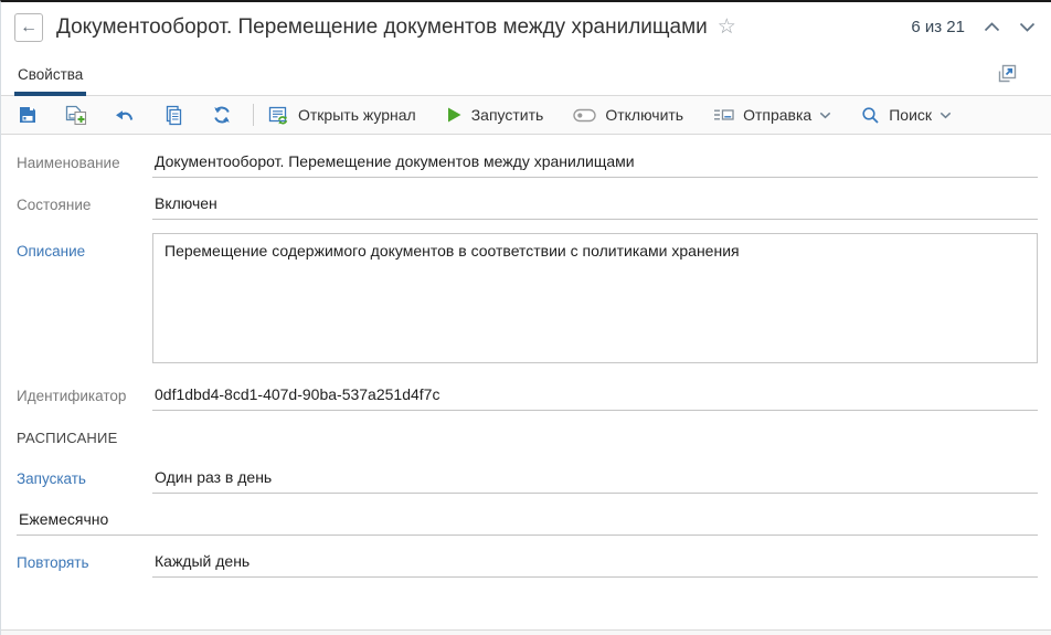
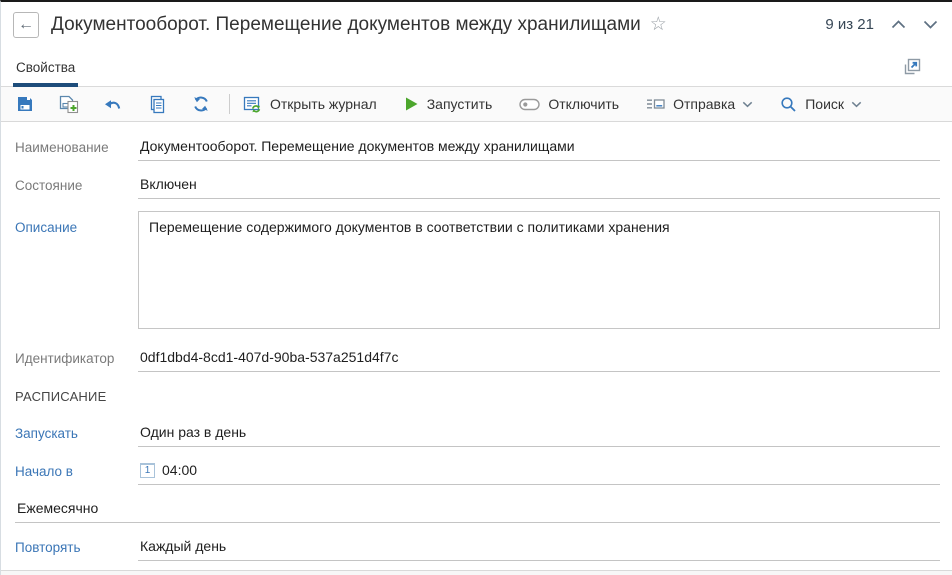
  ←
  Документооборот. Перемещение документов между хранилищами
  ☆
- 6 из 21
+ 9 из 21
  Свойства
  Открыть журнал
  Запустить
  Отключить
  Отправка
  Поиск
  Наименование
  Документооборот. Перемещение документов между хранилищами
  Состояние
  Включен
  Описание
  Перемещение содержимого документов в соответствии с политиками хранения
  Идентификатор
  0df1dbd4-8cd1-407d-90ba-537a251d4f7c
  РАСПИСАНИЕ
  Запускать
  Один раз в день
+ Начало в
+ 1
+ 04:00
  Ежемесячно
  Повторять
  Каждый день
